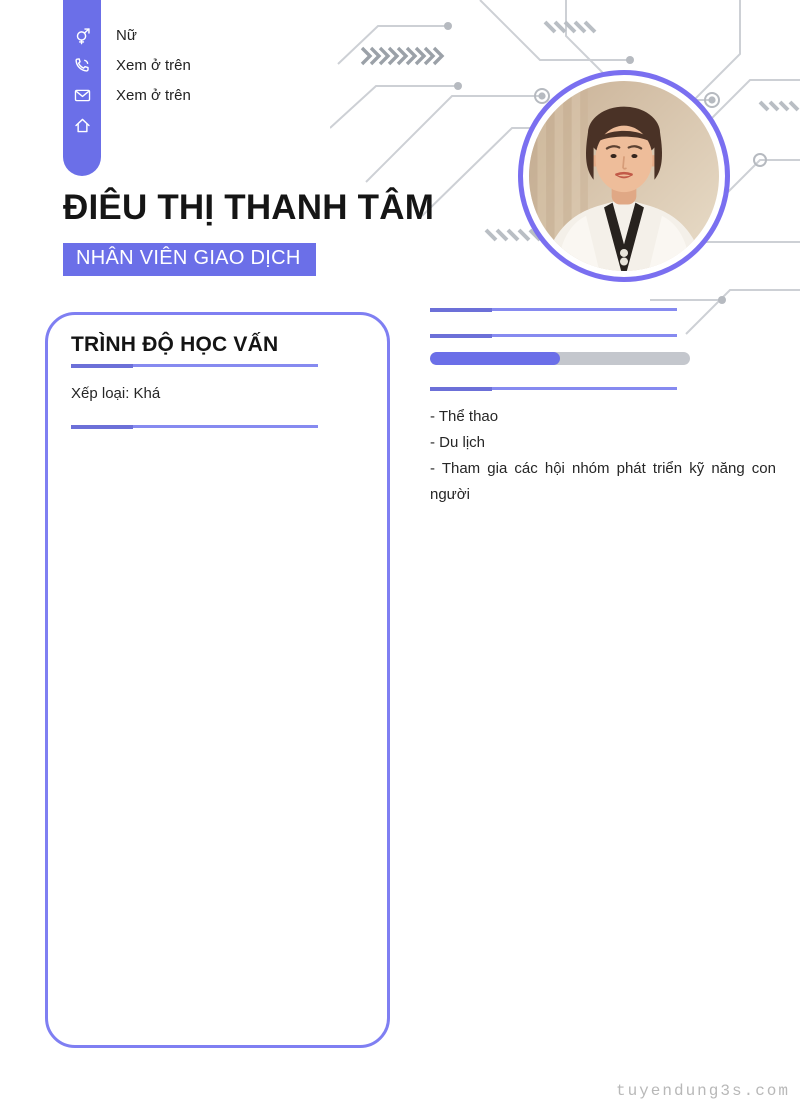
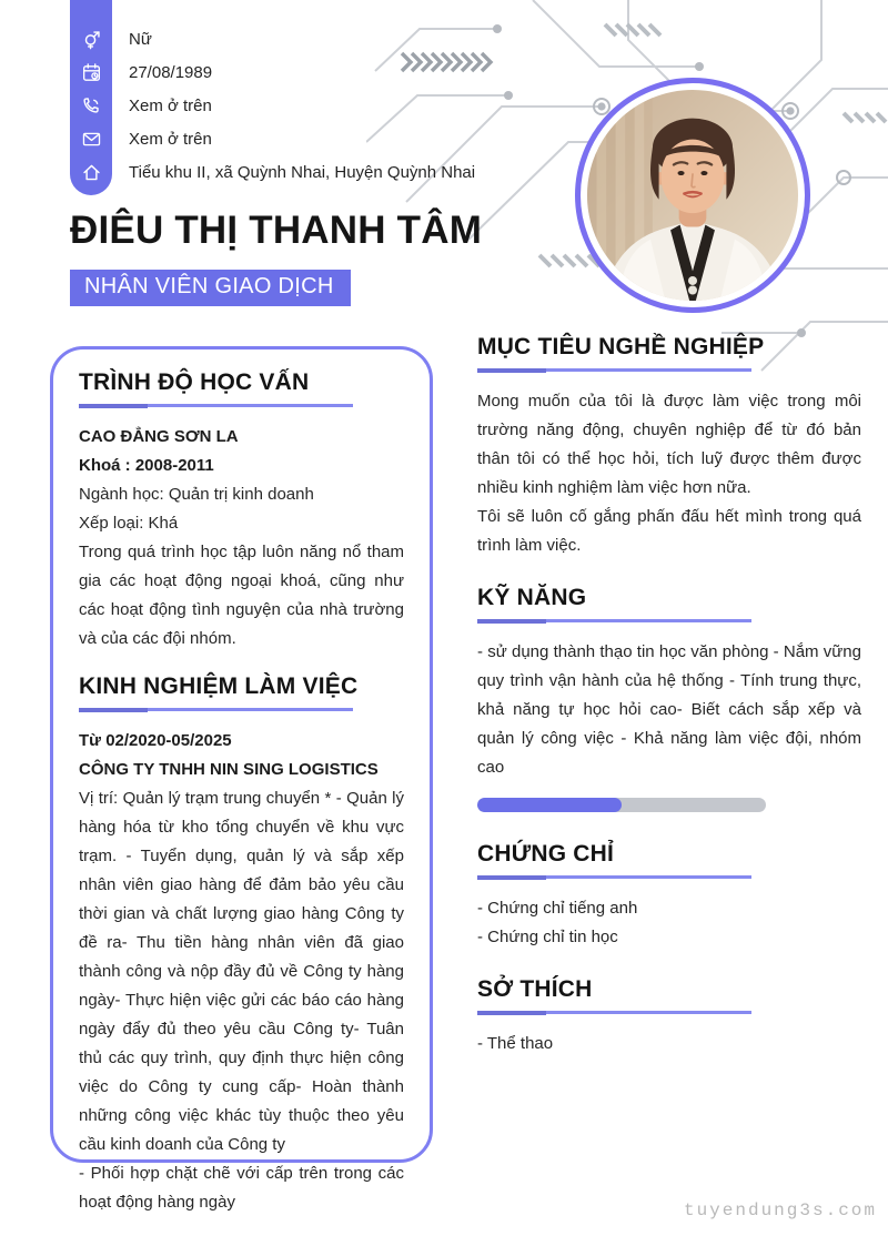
  Nữ
+ 27/08/1989
  Xem ở trên
  Xem ở trên
+ Tiểu khu II, xã Quỳnh Nhai, Huyện Quỳnh Nhai
  ĐIÊU THỊ THANH TÂM
  NHÂN VIÊN GIAO DỊCH
  TRÌNH ĐỘ HỌC VẤN
+ CAO ĐẲNG SƠN LA
+ Khoá : 2008-2011
+ Ngành học: Quản trị kinh doanh
  Xếp loại: Khá
+ Trong quá trình học tập luôn năng nổ tham gia các hoạt động ngoại khoá, cũng như các hoạt động tình nguyện của nhà trường và của các đội nhóm.
+ KINH NGHIỆM LÀM VIỆC
+ Từ 02/2020-05/2025
+ CÔNG TY TNHH NIN SING LOGISTICS
+ Vị trí: Quản lý trạm trung chuyển * - Quản lý hàng hóa từ kho tổng chuyển về khu vực trạm. - Tuyển dụng, quản lý và sắp xếp nhân viên giao hàng để đảm bảo yêu cầu thời gian và chất lượng giao hàng Công ty đề ra- Thu tiền hàng nhân viên đã giao thành công và nộp đầy đủ về Công ty hàng ngày- Thực hiện việc gửi các báo cáo hàng ngày đẩy đủ theo yêu cầu Công ty- Tuân thủ các quy trình, quy định thực hiện công việc do Công ty cung cấp- Hoàn thành những công việc khác tùy thuộc theo yêu cầu kinh doanh của Công ty
+ - Phối hợp chặt chẽ với cấp trên trong các hoạt động hàng ngày
+ MỤC TIÊU NGHỀ NGHIỆP
+ Mong muốn của tôi là được làm việc trong môi trường năng động, chuyên nghiệp để từ đó bản thân tôi có thể học hỏi, tích luỹ được thêm được nhiều kinh nghiệm làm việc hơn nữa.
+ Tôi sẽ luôn cố gắng phấn đấu hết mình trong quá trình làm việc.
+ KỸ NĂNG
+ - sử dụng thành thạo tin học văn phòng - Nắm vững quy trình vận hành của hệ thống - Tính trung thực, khả năng tự học hỏi cao- Biết cách sắp xếp và quản lý công việc - Khả năng làm việc đội, nhóm cao
+ CHỨNG CHỈ
+ - Chứng chỉ tiếng anh
+ - Chứng chỉ tin học
+ SỞ THÍCH
  - Thể thao
- - Du lịch
- - Tham gia các hội nhóm phát triển kỹ năng con người
  tuyendung3s.com
